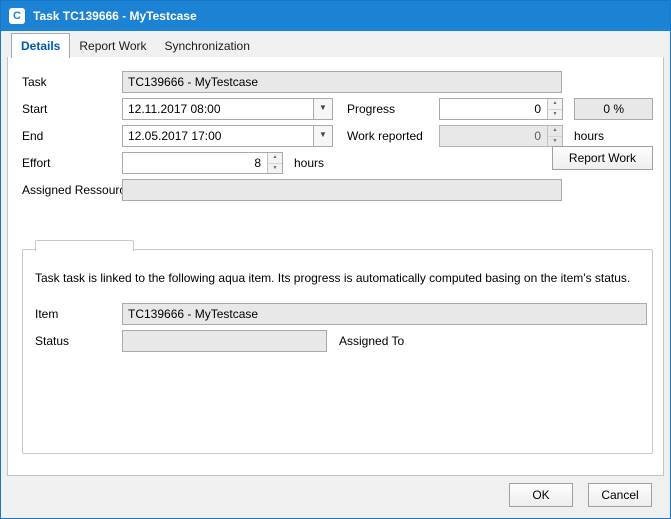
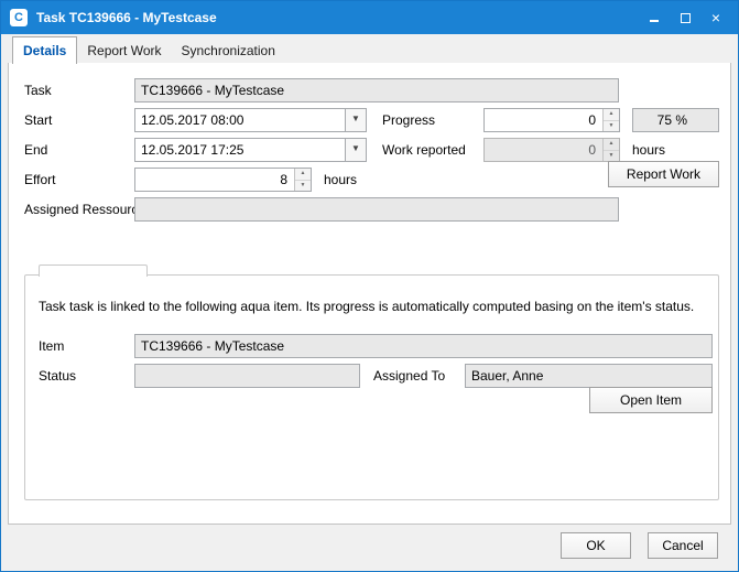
  C
  Task TC139666 - MyTestcase
+ ×
  Details
  Report Work
  Synchronization
  Task
  TC139666 - MyTestcase
  Start
- 12.11.2017 08:00
+ 12.05.2017 08:00
  ▼
  Progress
  0
- 0 %
+ 75 %
  End
- 12.05.2017 17:00
+ 12.05.2017 17:25
  ▼
  Work reported
  0
  hours
  Effort
  8
  hours
  Report Work
  Assigned Ressour
  Task task is linked to the following aqua item. Its progress is automatically computed basing on the item's status.
  Item
  TC139666 - MyTestcase
  Status
  Assigned To
+ Bauer, Anne
+ Open Item
  OK
  Cancel
